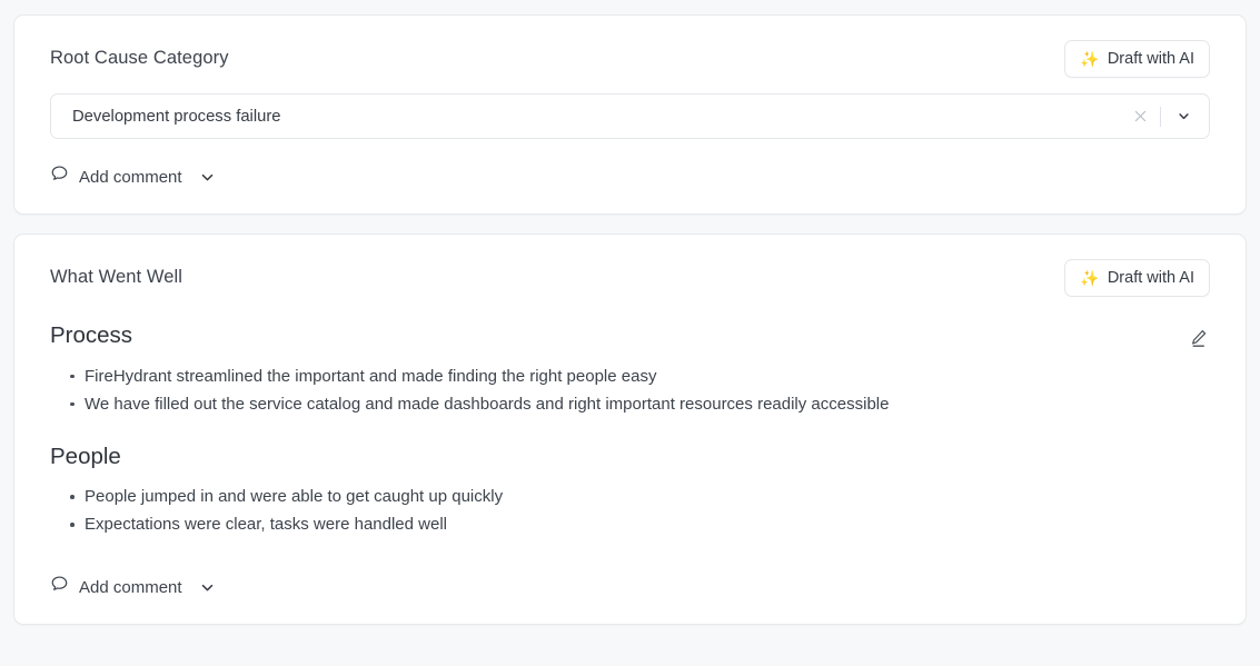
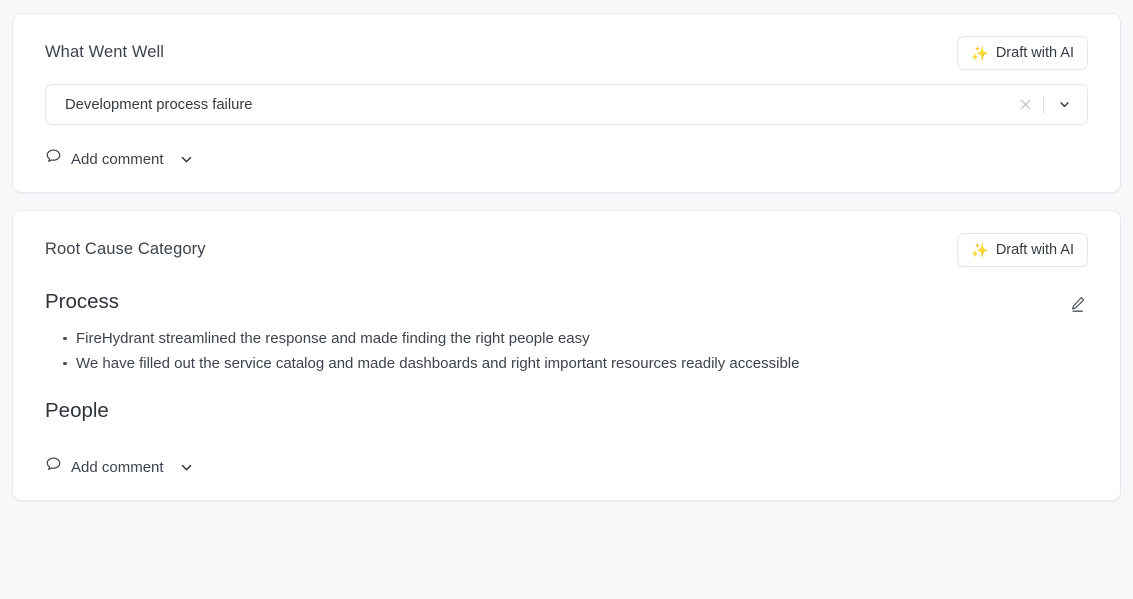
- Root Cause Category
+ What Went Well
  ✨
  Draft with AI
  Development process failure
  Add comment
- What Went Well
+ Root Cause Category
  ✨
  Draft with AI
  Process
- FireHydrant streamlined the important and made finding the right people easy
+ FireHydrant streamlined the response and made finding the right people easy
  We have filled out the service catalog and made dashboards and right important resources readily accessible
  People
- People jumped in and were able to get caught up quickly
- Expectations were clear, tasks were handled well
  Add comment
